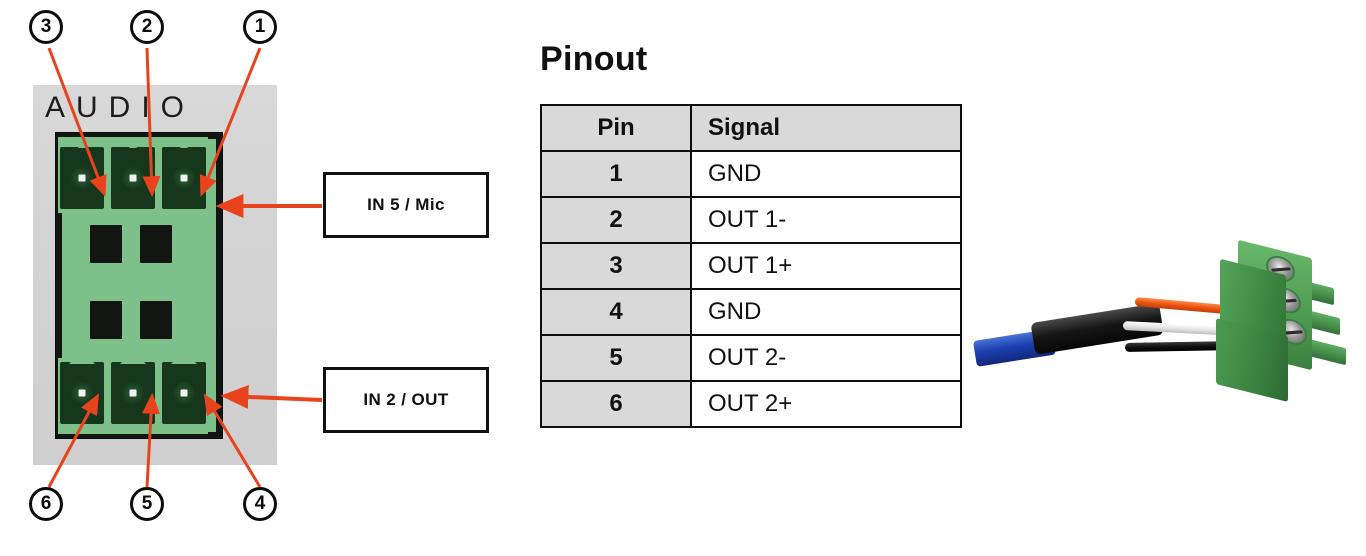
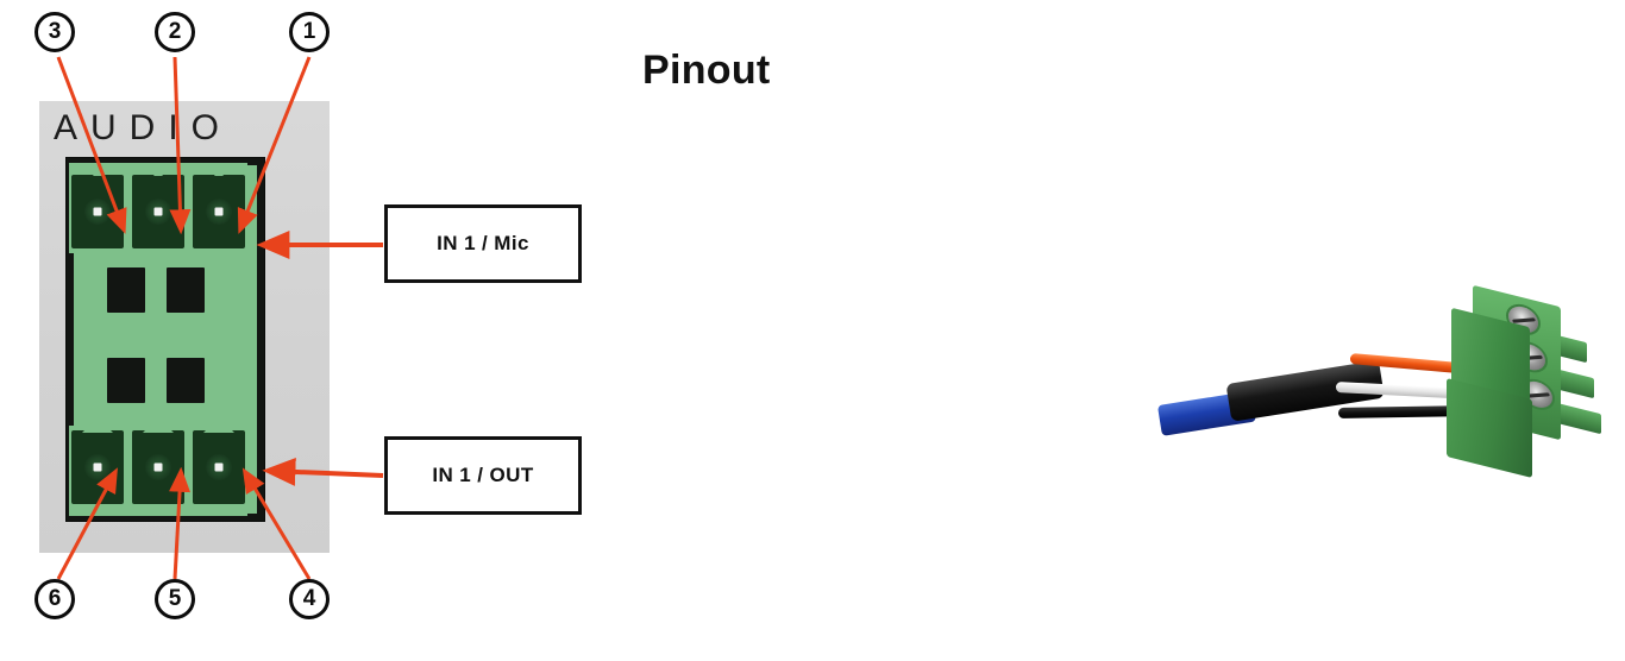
  AUDIO
  3
  2
  1
  6
  5
  4
- IN 5 / Mic
+ IN 1 / Mic
- IN 2 / OUT
+ IN 1 / OUT
  Pinout
- Pin	Signal
- 1	GND
- 2	OUT 1-
- 3	OUT 1+
- 4	GND
- 5	OUT 2-
- 6	OUT 2+
